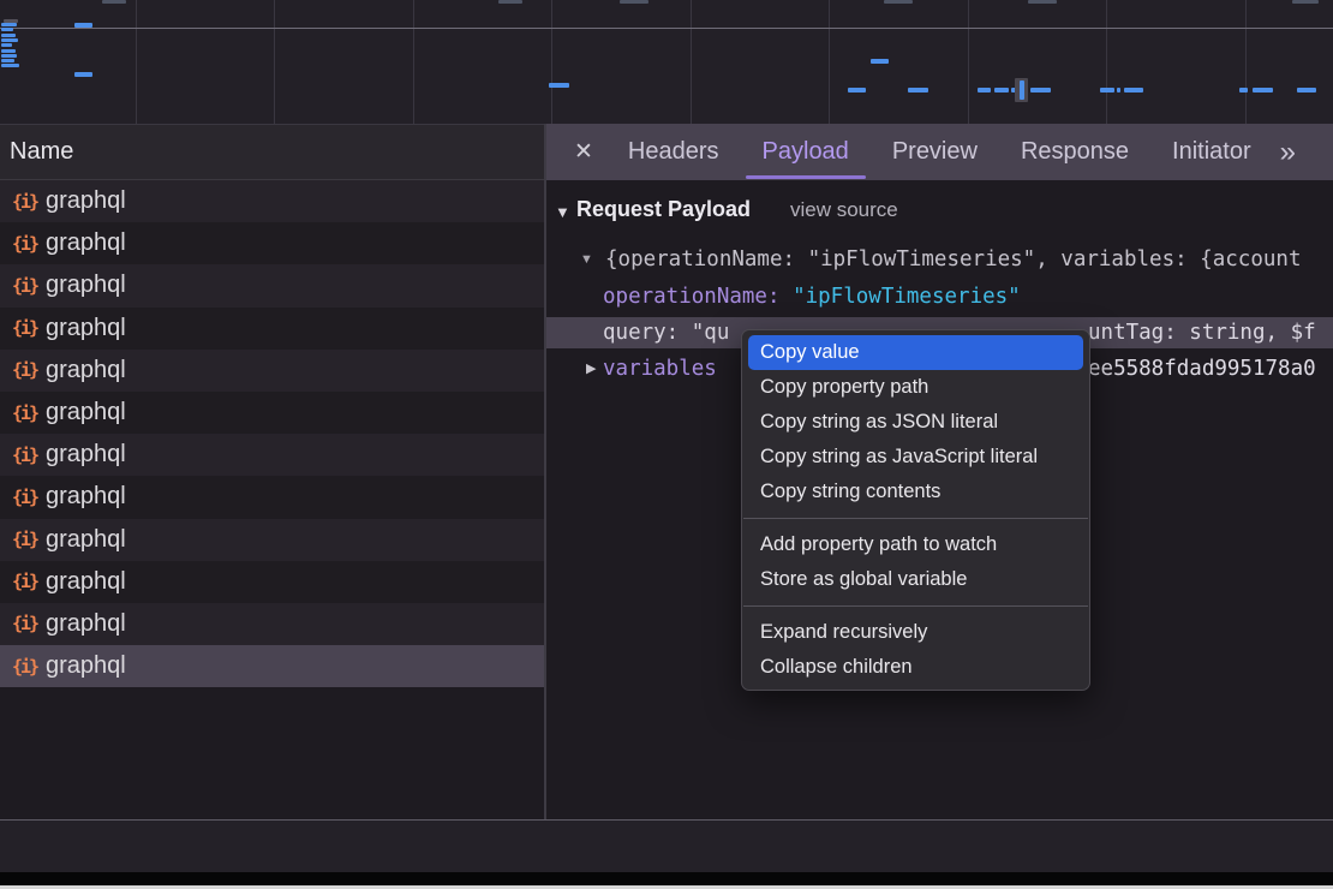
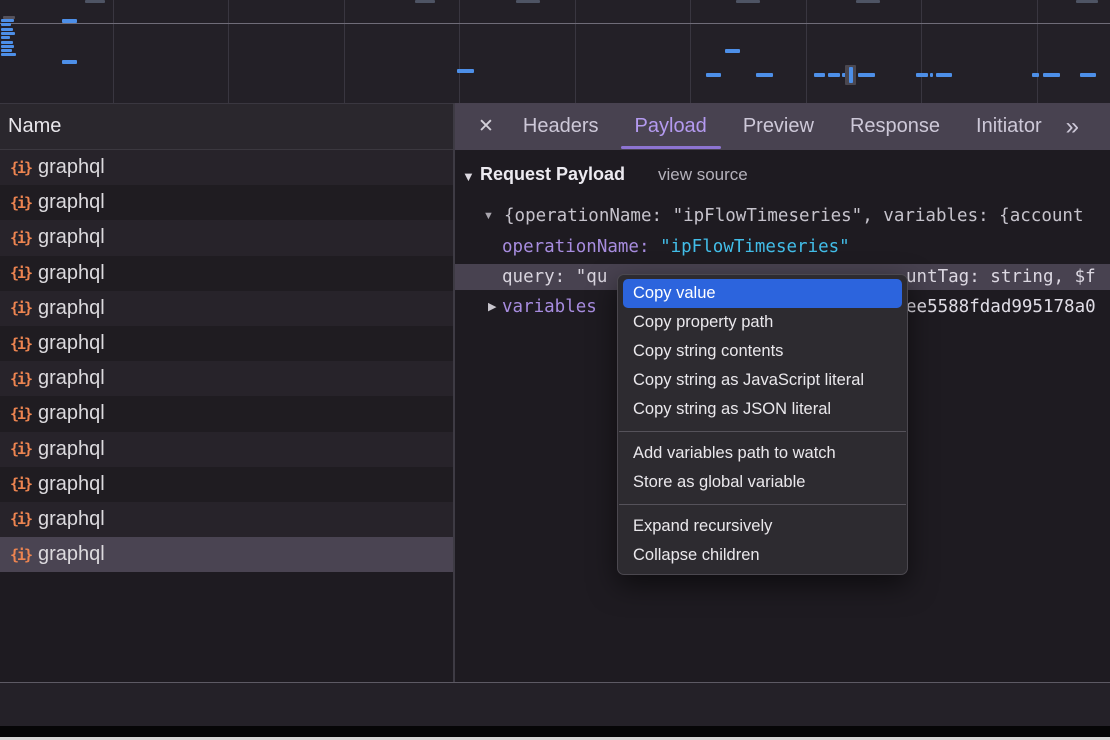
  Name
  ✕
  Headers
  Payload
  Preview
  Response
  Initiator
  »
  {i}
  graphql
  {i}
  graphql
  {i}
  graphql
  {i}
  graphql
  {i}
  graphql
  {i}
  graphql
  {i}
  graphql
  {i}
  graphql
  {i}
  graphql
  {i}
  graphql
  {i}
  graphql
  {i}
  graphql
  ▼
  Request Payload
  view source
  ▼
  {operationName: "ipFlowTimeseries", variables: {account
  operationName: "ipFlowTimeseries"
  query: "qu
  untTag: string, $f
  ▶
  variables
  ee5588fdad995178a0
  Copy value
  Copy property path
- Copy string as JSON literal
+ Copy string contents
  Copy string as JavaScript literal
- Copy string contents
+ Copy string as JSON literal
- Add property path to watch
+ Add variables path to watch
  Store as global variable
  Expand recursively
  Collapse children
